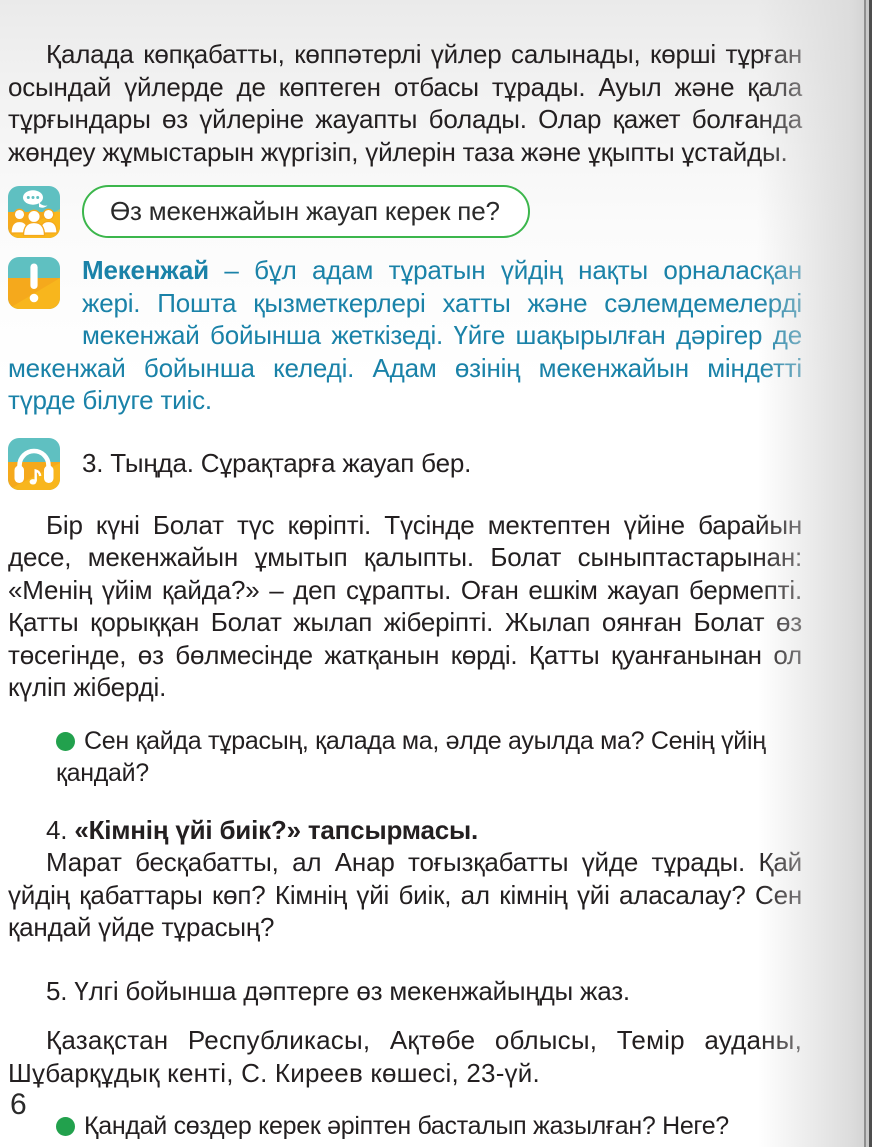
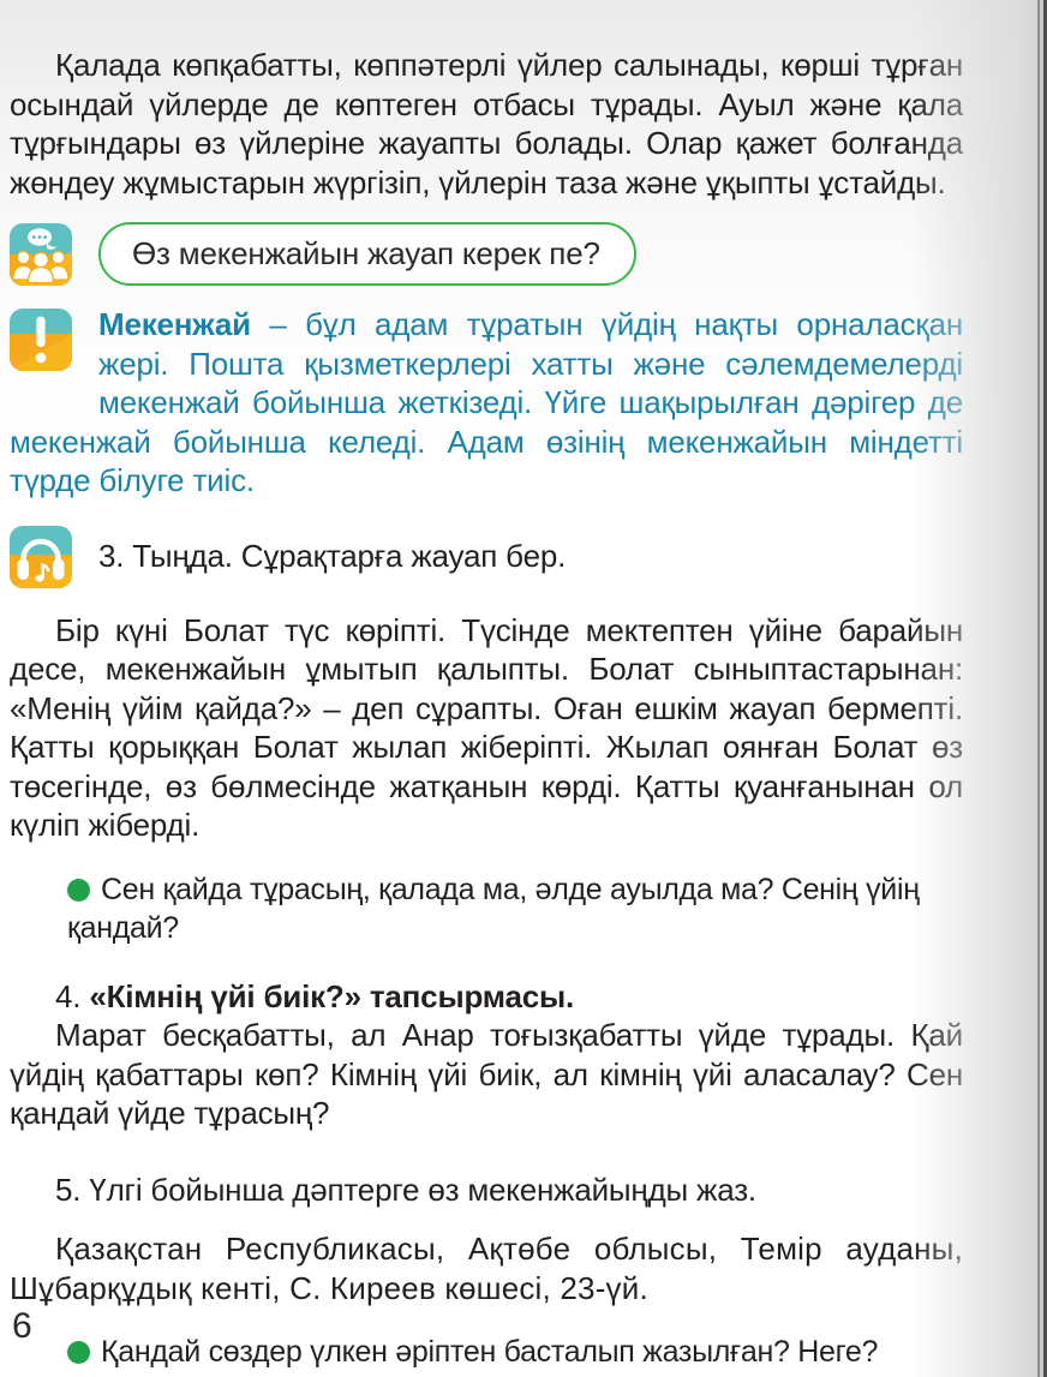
  Қалада көпқабатты, көппәтерлі үйлер салынады, көрші тұ осындай үйлерде де көптеген отбасы тұрады. Ауыл және қ тұрғындары өз үйлеріне жауапты болады. Олар қажет болға жөндеу жұмыстарын жүргізіп, үйлерін таза және ұқыпты ұстайд
  Өз мекенжайын жауап керек пе?
  Мекенжай – бұл адам тұратын үйдің нақты орналас жері. Пошта қызметкерлері хатты және сәлемдемел мекенжай бойынша жеткізеді. Үйге шақырылған дәрігер мекенжай бойынша келеді. Адам өзінің мекенжайын мінд түрде білуге тиіс.
  3. Тыңда. Сұрақтарға жауап бер.
  Бір күні Болат түс көріпті. Түсінде мектептен үйіне бара десе, мекенжайын ұмытып қалыпты. Болат сыныптастары «Менің үйім қайда?» – деп сұрапты. Оған ешкім жауап берм Қатты қорыққан Болат жылап жіберіпті. Жылап оянған Бола төсегінде, өз бөлмесінде жатқанын көрді. Қатты қуанғанынан күліп жіберді.
  Сен қайда тұрасың, қалада ма, әлде ауылда ма? Сенің үйі қандай?
  4. «Кімнің үйі биік?» тапсырмасы.
  Марат бесқабатты, ал Анар тоғызқабатты үйде тұрады. үйдің қабаттары көп? Кімнің үйі биік, ал кімнің үйі аласалау? қандай үйде тұрасың?
  5. Үлгі бойынша дәптерге өз мекенжайыңды жаз.
  Қазақстан Республикасы, Ақтөбе облысы, Темір ауда Шұбарқұдық кенті, С. Киреев көшесі, 23-үй.
- Қандай сөздер керек әріптен басталып жазылған? Неге?
+ Қандай сөздер үлкен әріптен басталып жазылған? Неге?
  6
